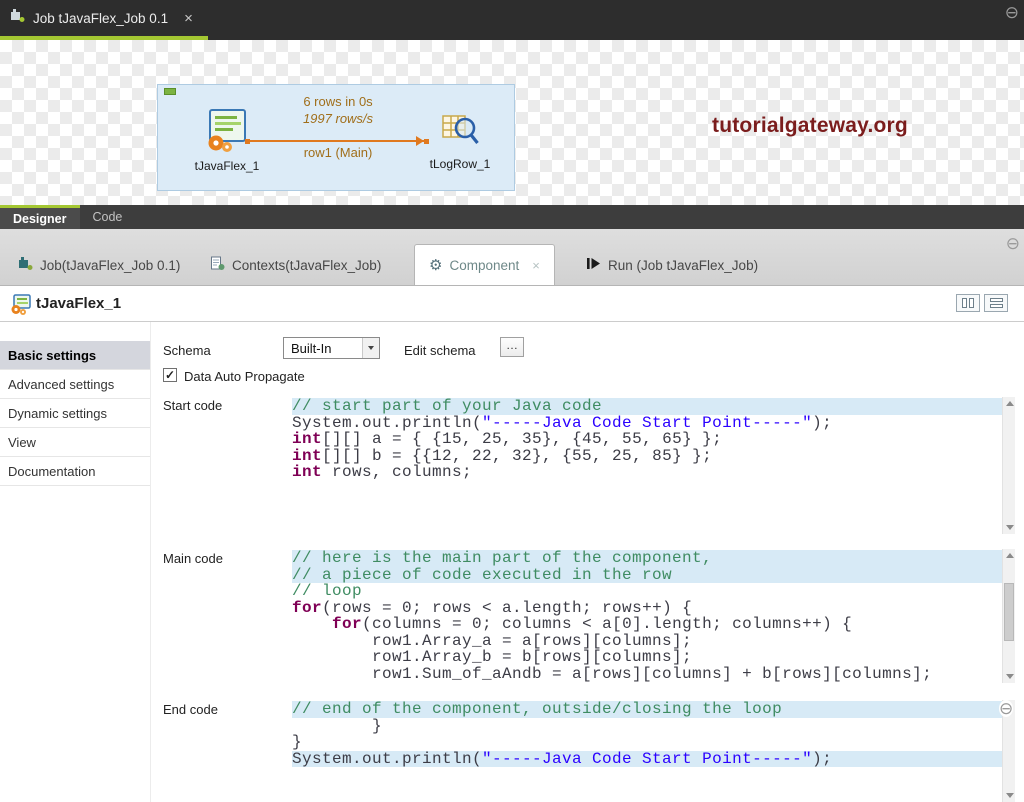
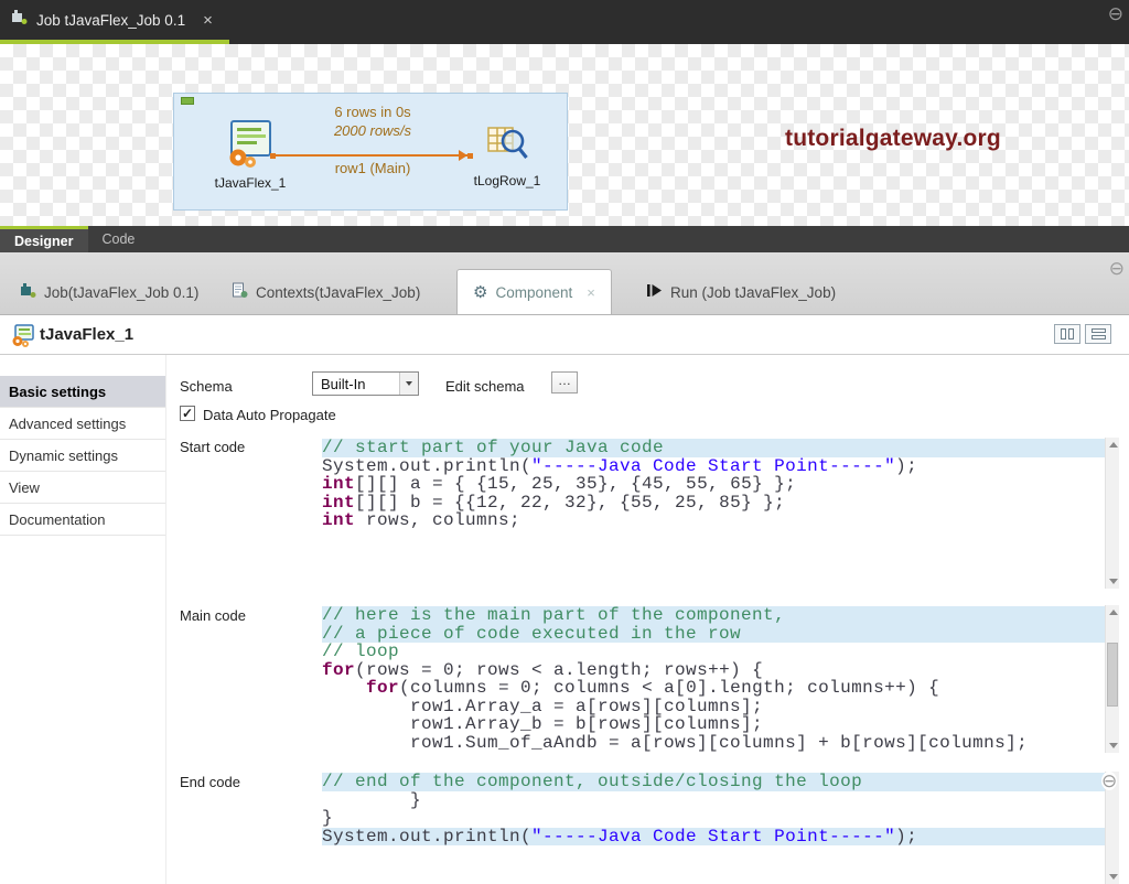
  Job tJavaFlex_Job 0.1
  ×
  ⊖
  tJavaFlex_1
  tLogRow_1
  6 rows in 0s
- 1997 rows/s
+ 2000 rows/s
  row1 (Main)
  tutorialgateway.org
  Designer
  Code
  Job(tJavaFlex_Job 0.1)
  Contexts(tJavaFlex_Job)
  ⚙
  Component
  ×
  Run (Job tJavaFlex_Job)
  ⊖
  tJavaFlex_1
  Basic settings
  Advanced settings
  Dynamic settings
  View
  Documentation
  Schema
  Built-In
  Edit schema
  …
  ✓
  Data Auto Propagate
  Start code
  // start part of your Java code
  System.out.println("-----Java Code Start Point-----");
  int[][] a = { {15, 25, 35}, {45, 55, 65} };
  int[][] b = {{12, 22, 32}, {55, 25, 85} };
  int rows, columns;
  Main code
  // here is the main part of the component,
  // a piece of code executed in the row
  // loop
  for(rows = 0; rows < a.length; rows++) {
  for(columns = 0; columns < a[0].length; columns++) {
  row1.Array_a = a[rows][columns];
  row1.Array_b = b[rows][columns];
  row1.Sum_of_aAndb = a[rows][columns] + b[rows][columns];
  End code
  // end of the component, outside/closing the loop
  }
  }
  System.out.println("-----Java Code Start Point-----");
  ⊖
